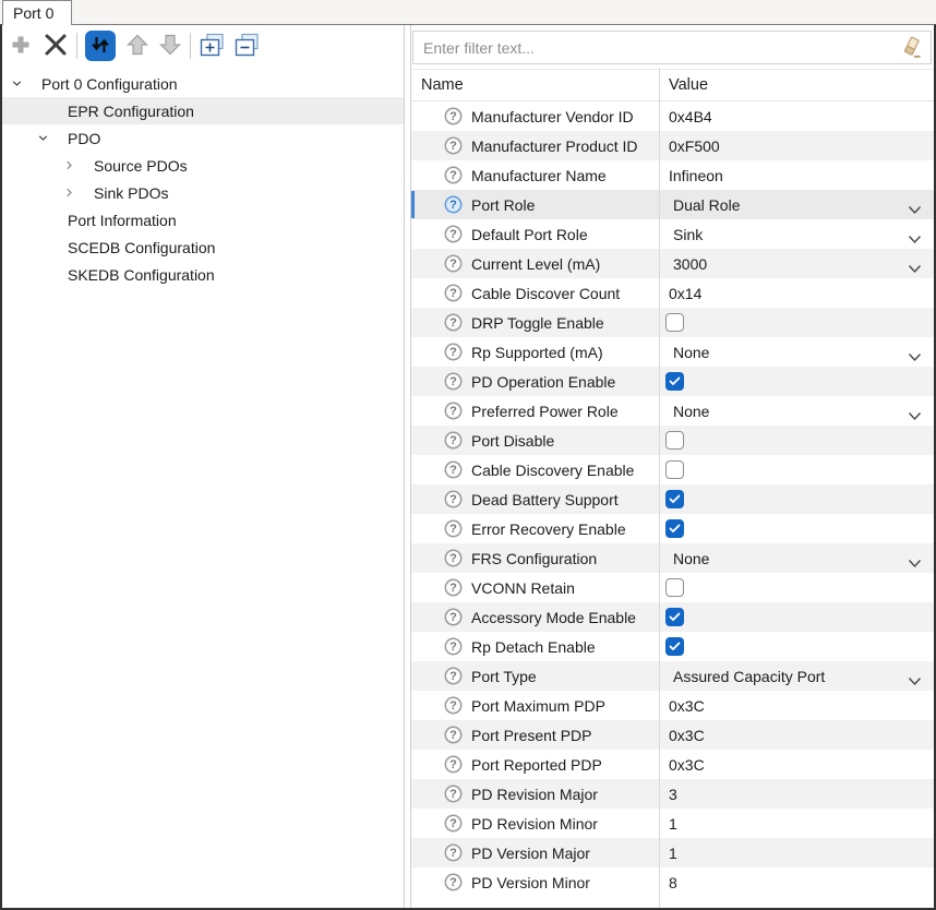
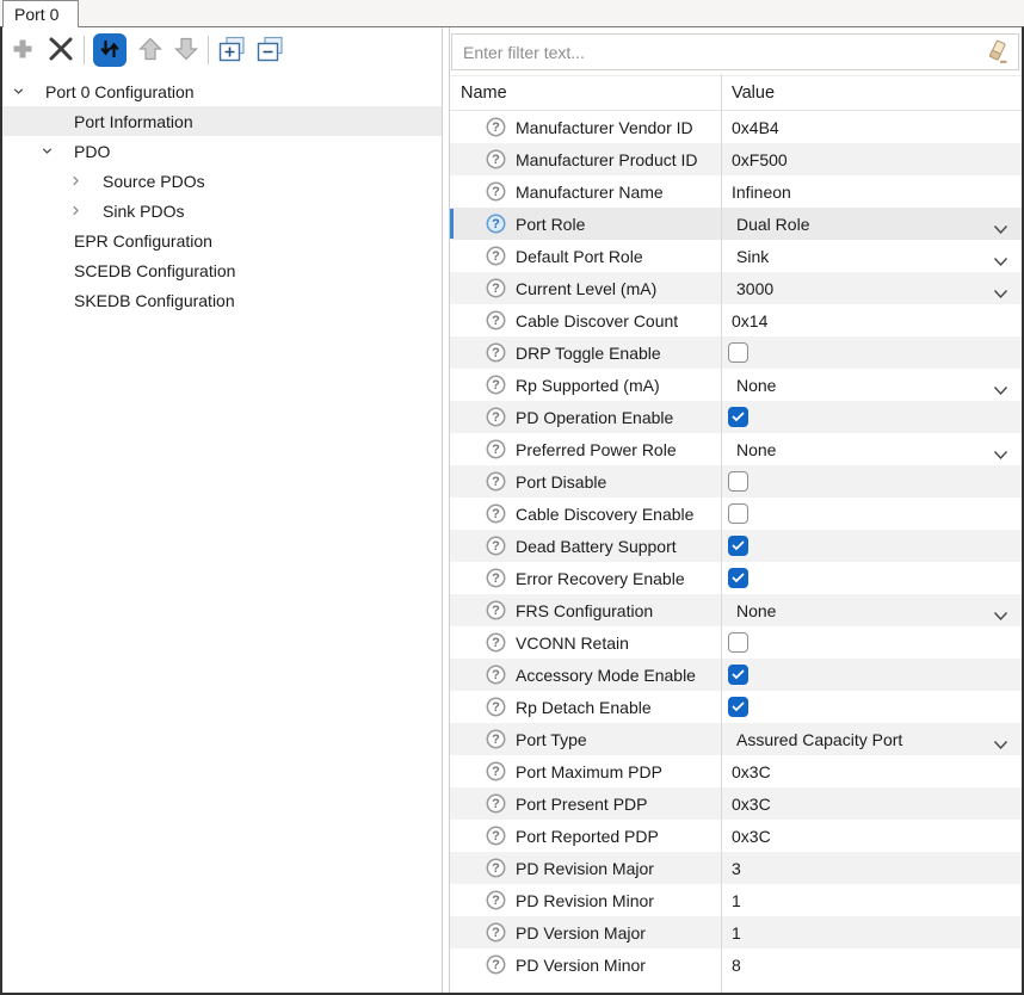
  Port 0
  Port 0 Configuration
- EPR Configuration
+ Port Information
  PDO
  Source PDOs
  Sink PDOs
- Port Information
+ EPR Configuration
  SCEDB Configuration
  SKEDB Configuration
  Enter filter text...
  Name
  Value
  ?
  Manufacturer Vendor ID
  0x4B4
  ?
  Manufacturer Product ID
  0xF500
  ?
  Manufacturer Name
  Infineon
  ?
  Port Role
  Dual Role
  ?
  Default Port Role
  Sink
  ?
  Current Level (mA)
  3000
  ?
  Cable Discover Count
  0x14
  ?
  DRP Toggle Enable
  ?
  Rp Supported (mA)
  None
  ?
  PD Operation Enable
  ?
  Preferred Power Role
  None
  ?
  Port Disable
  ?
  Cable Discovery Enable
  ?
  Dead Battery Support
  ?
  Error Recovery Enable
  ?
  FRS Configuration
  None
  ?
  VCONN Retain
  ?
  Accessory Mode Enable
  ?
  Rp Detach Enable
  ?
  Port Type
  Assured Capacity Port
  ?
  Port Maximum PDP
  0x3C
  ?
  Port Present PDP
  0x3C
  ?
  Port Reported PDP
  0x3C
  ?
  PD Revision Major
  3
  ?
  PD Revision Minor
  1
  ?
  PD Version Major
  1
  ?
  PD Version Minor
  8
